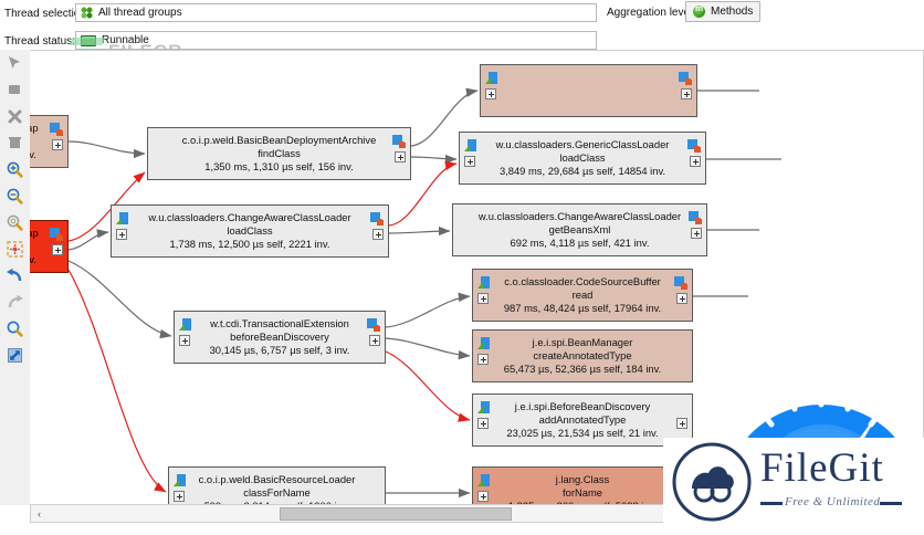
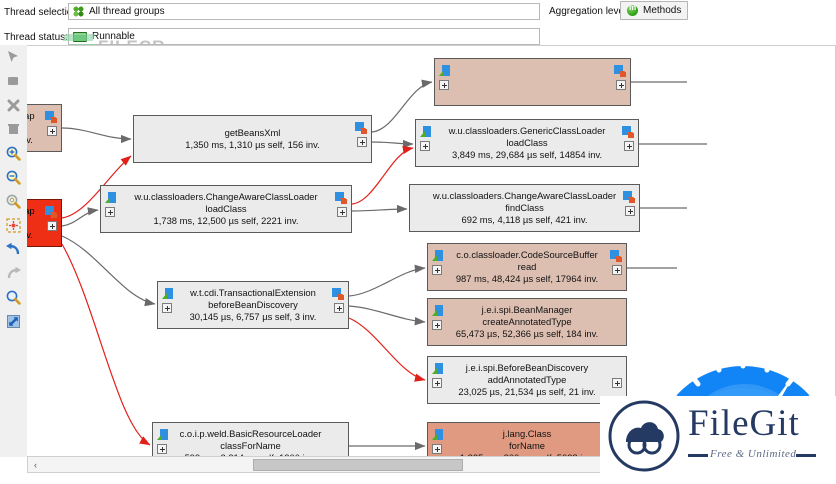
  Thread selecti
  All thread groups
  Thread status:
  Runnable
  Aggregation lev
  Methods
- c.o.i.p.weld.BasicBeanDeploymentArchive
- findClass
+ getBeansXml
  1,350 ms, 1,310 µs self, 156 inv.
  w.u.classloaders.ChangeAwareClassLoader
  loadClass
  1,738 ms, 12,500 µs self, 2221 inv.
  w.t.cdi.TransactionalExtension
  beforeBeanDiscovery
  30,145 µs, 6,757 µs self, 3 inv.
  c.o.i.p.weld.BasicResourceLoader
  classForName
  w.u.classloaders.GenericClassLoader
  loadClass
  3,849 ms, 29,684 µs self, 14854 inv.
  w.u.classloaders.ChangeAwareClassLoader
- getBeansXml
+ findClass
  692 ms, 4,118 µs self, 421 inv.
  c.o.classloader.CodeSourceBuffer
  read
  987 ms, 48,424 µs self, 17964 inv.
  j.e.i.spi.BeanManager
  createAnnotatedType
  65,473 µs, 52,366 µs self, 184 inv.
  j.e.i.spi.BeforeBeanDiscovery
  addAnnotatedType
  23,025 µs, 21,534 µs self, 21 inv.
  j.lang.Class
  forName
  ‹
  FileGit
  Free & Unlimited
